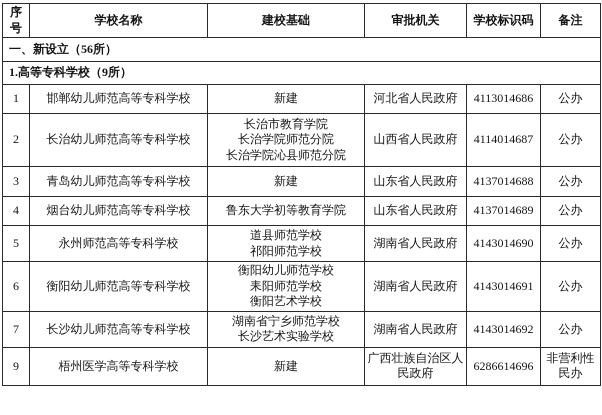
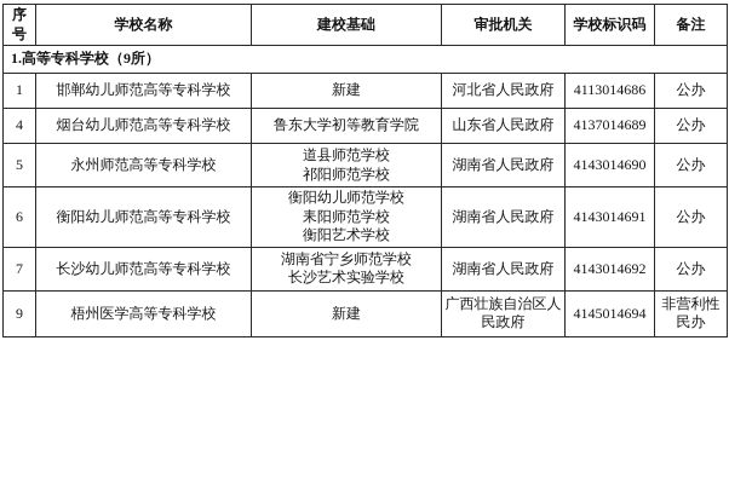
  序 号	学校名称	建校基础	审批机关	学校标识码	备注
- 一、新设立（56所）
  1.高等专科学校（9所）
  1	邯郸幼儿师范高等专科学校	新建	河北省人民政府	4113014686	公办
- 2	长治幼儿师范高等专科学校	长治市教育学院 长治学院师范分院 长治学院沁县师范分院	山西省人民政府	4114014687	公办
- 3	青岛幼儿师范高等专科学校	新建	山东省人民政府	4137014688	公办
  4	烟台幼儿师范高等专科学校	鲁东大学初等教育学院	山东省人民政府	4137014689	公办
  5	永州师范高等专科学校	道县师范学校 祁阳师范学校	湖南省人民政府	4143014690	公办
  6	衡阳幼儿师范高等专科学校	衡阳幼儿师范学校 耒阳师范学校 衡阳艺术学校	湖南省人民政府	4143014691	公办
  7	长沙幼儿师范高等专科学校	湖南省宁乡师范学校 长沙艺术实验学校	湖南省人民政府	4143014692	公办
- 9	梧州医学高等专科学校	新建	广西壮族自治区人 民政府	6286614696	非营利性 民办
+ 9	梧州医学高等专科学校	新建	广西壮族自治区人 民政府	4145014694	非营利性 民办
